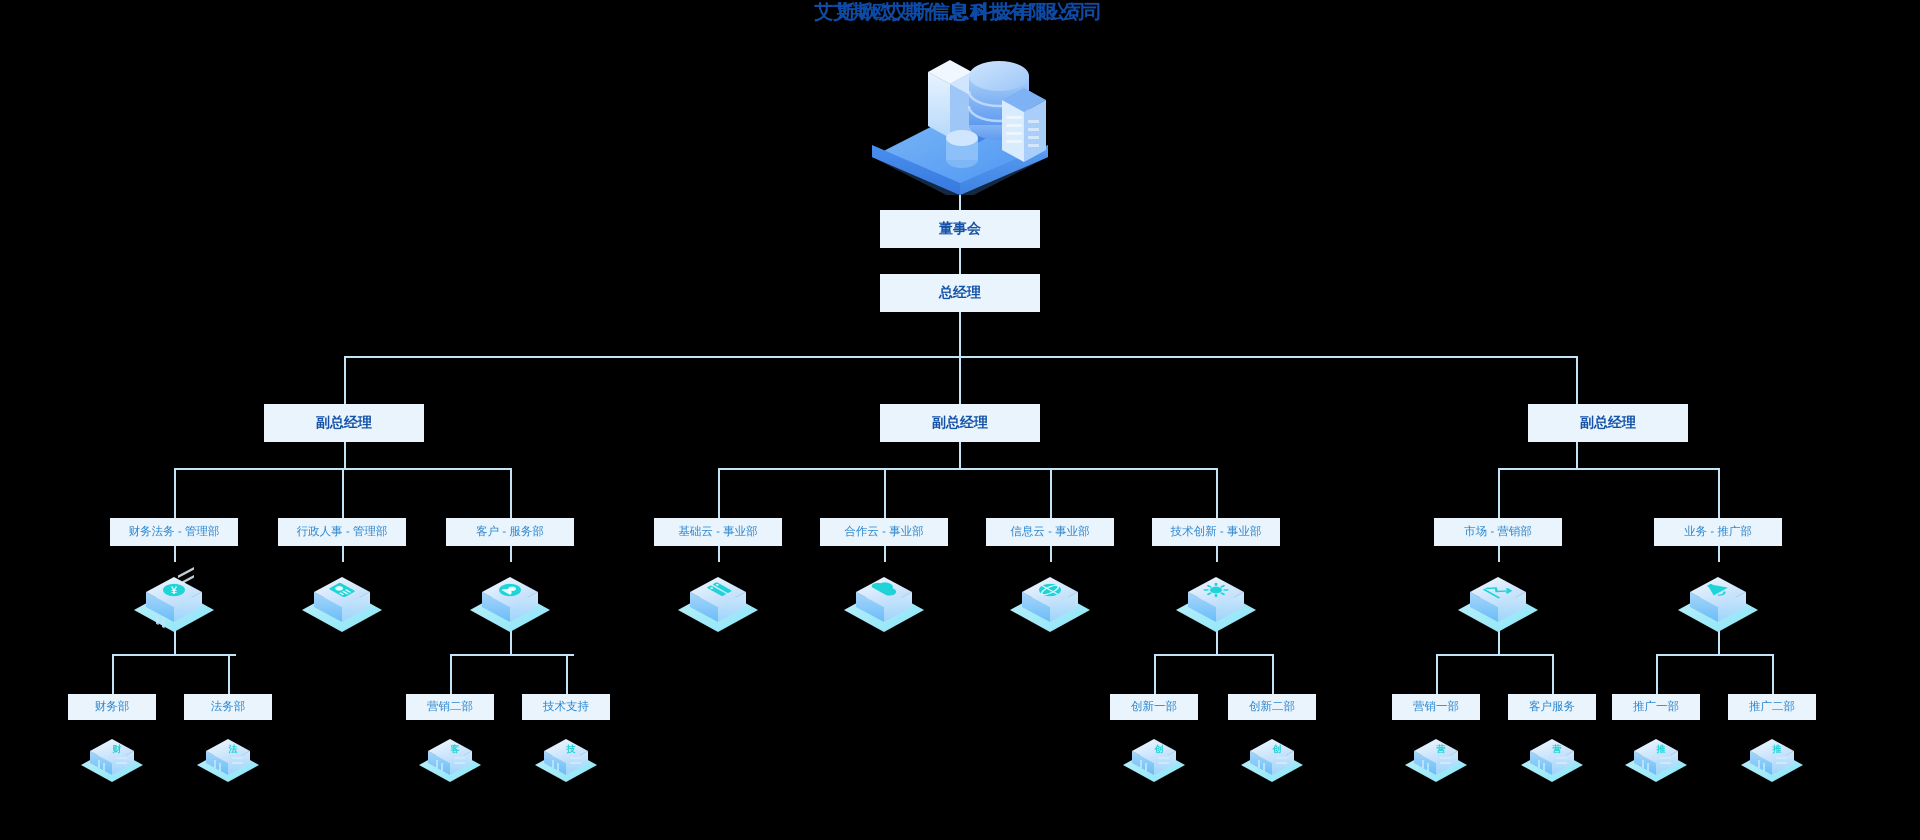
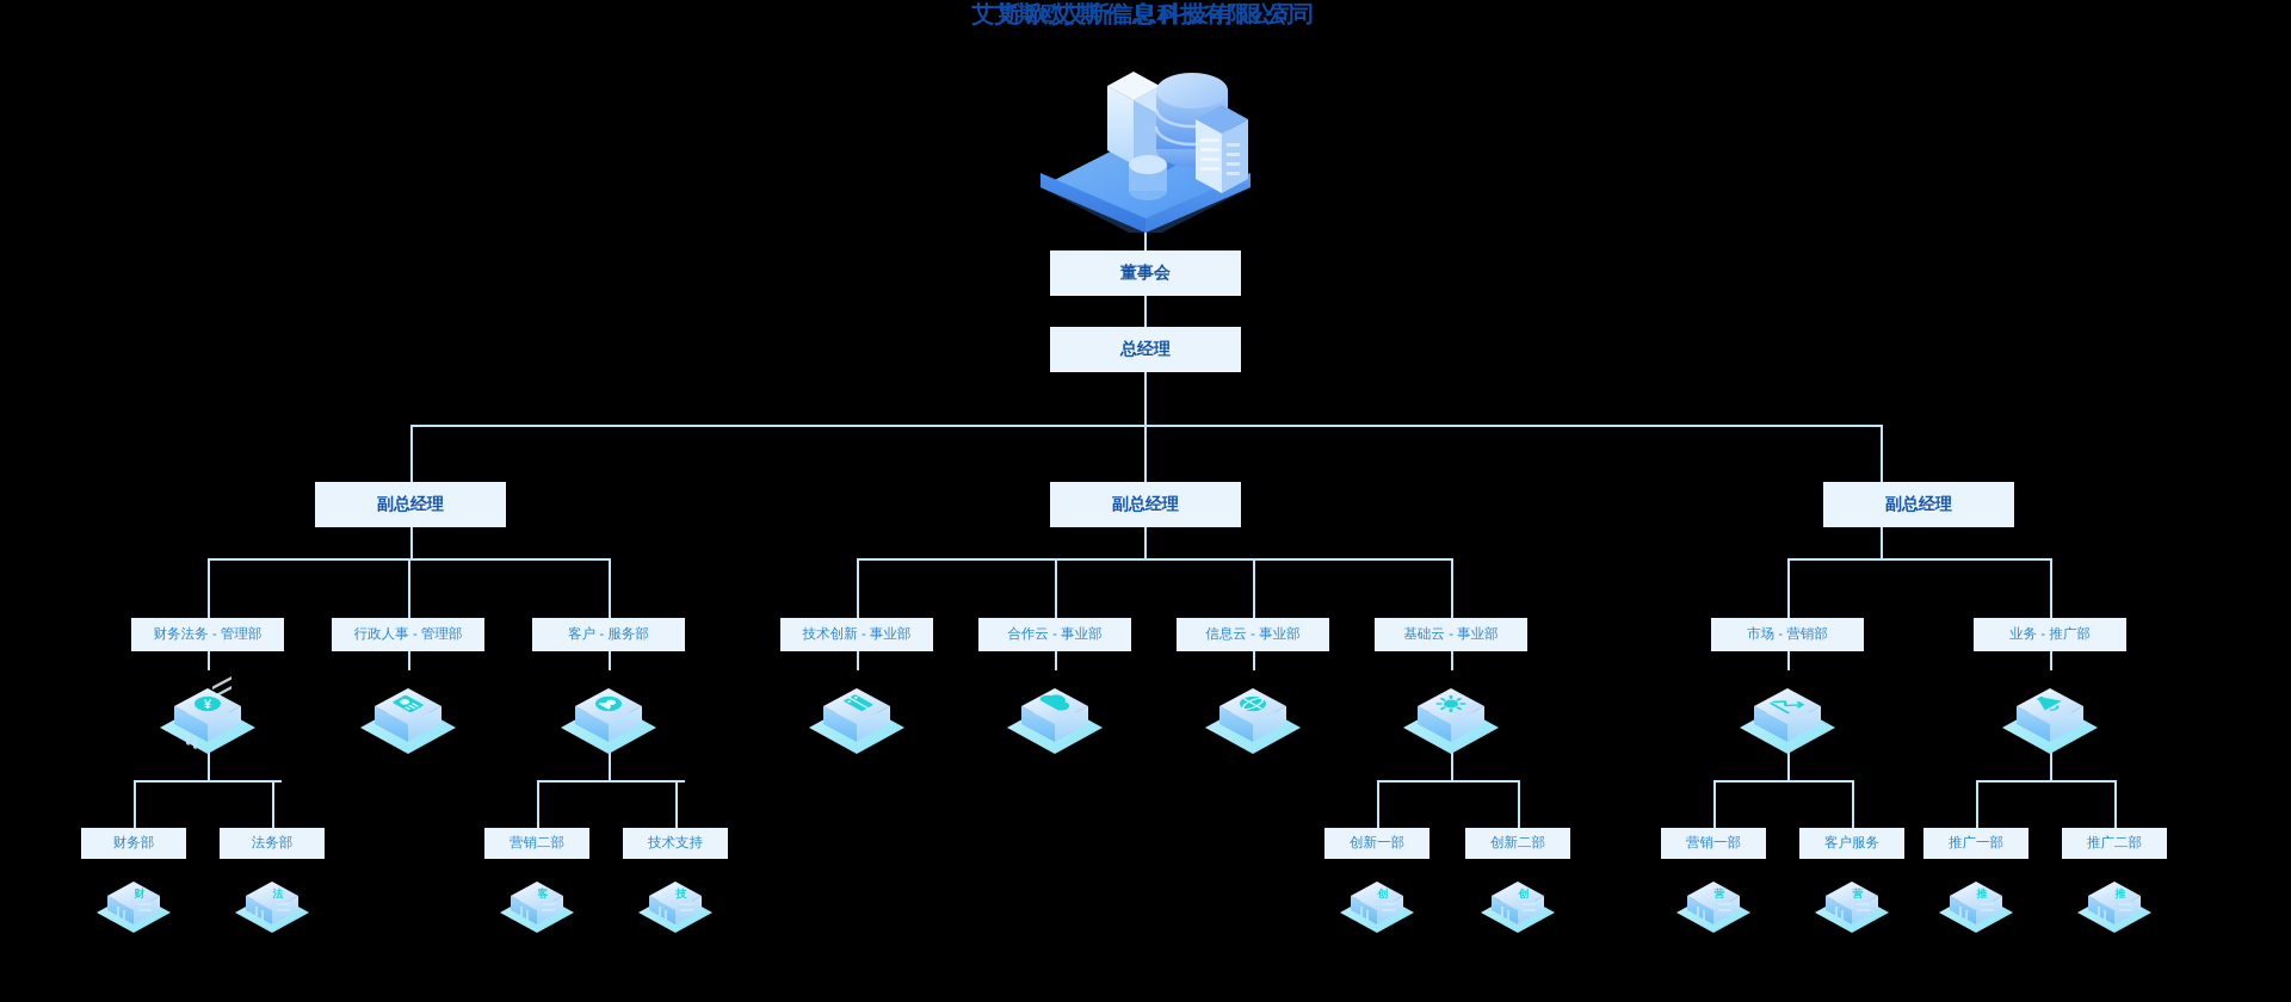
  艾斯欧艾斯信息科技有限公司
  艾斯欧艾斯信息科技有限公司
  董事会
  总经理
  副总经理
  副总经理
  副总经理
  财务法务 - 管理部
  行政人事 - 管理部
  客户 - 服务部
- 基础云 - 事业部
+ 技术创新 - 事业部
  合作云 - 事业部
  信息云 - 事业部
- 技术创新 - 事业部
+ 基础云 - 事业部
  市场 - 营销部
  业务 - 推广部
  财务部
  法务部
  营销二部
  技术支持
  创新一部
  创新二部
  营销一部
  客户服务
  推广一部
  推广二部
  ¥
  财
  法
  客
  技
  创
  创
  营
  营
  推
  推
